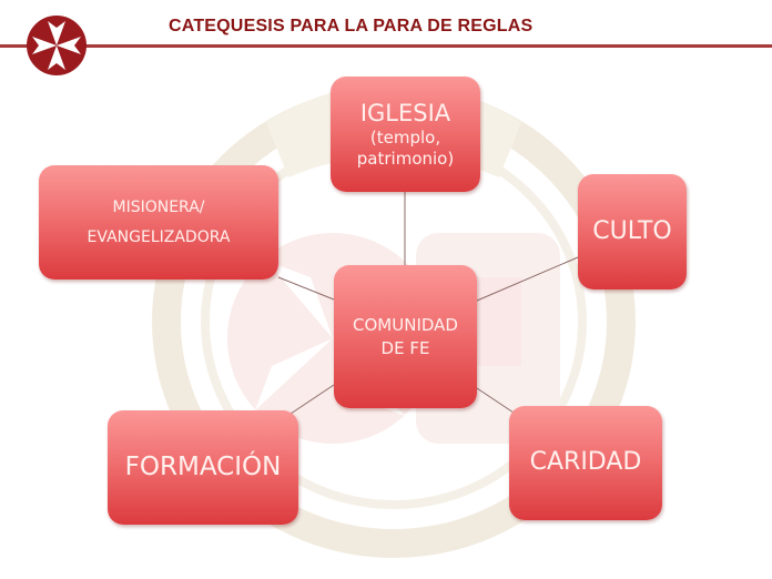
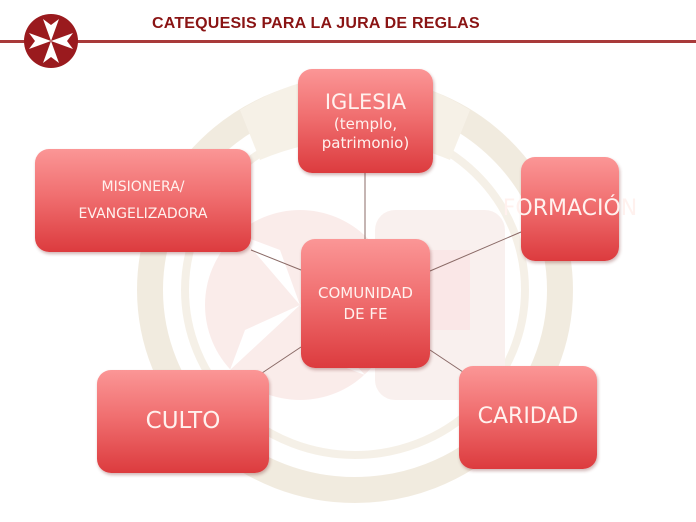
- CATEQUESIS PARA LA PARA DE REGLAS
+ CATEQUESIS PARA LA JURA DE REGLAS
  IGLESIA
  (templo,
  patrimonio)
  MISIONERA/
  EVANGELIZADORA
- CULTO
+ FORMACIÓN
  COMUNIDAD
  DE FE
- FORMACIÓN
+ CULTO
  CARIDAD
